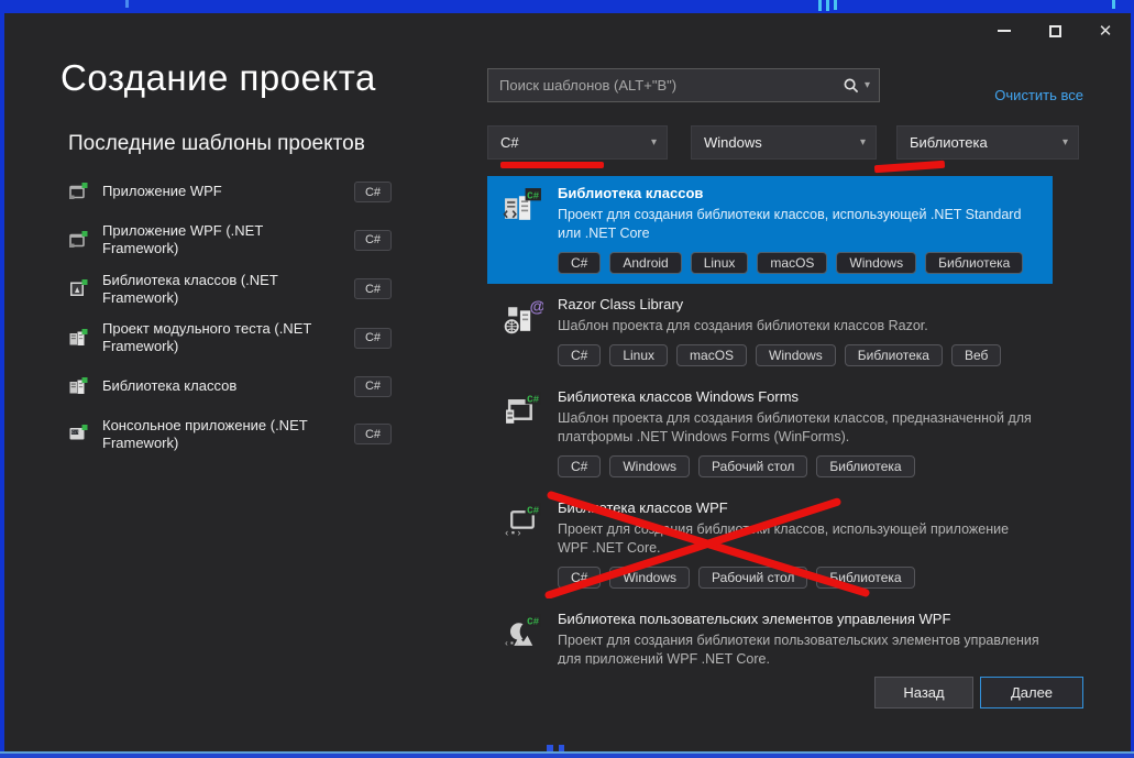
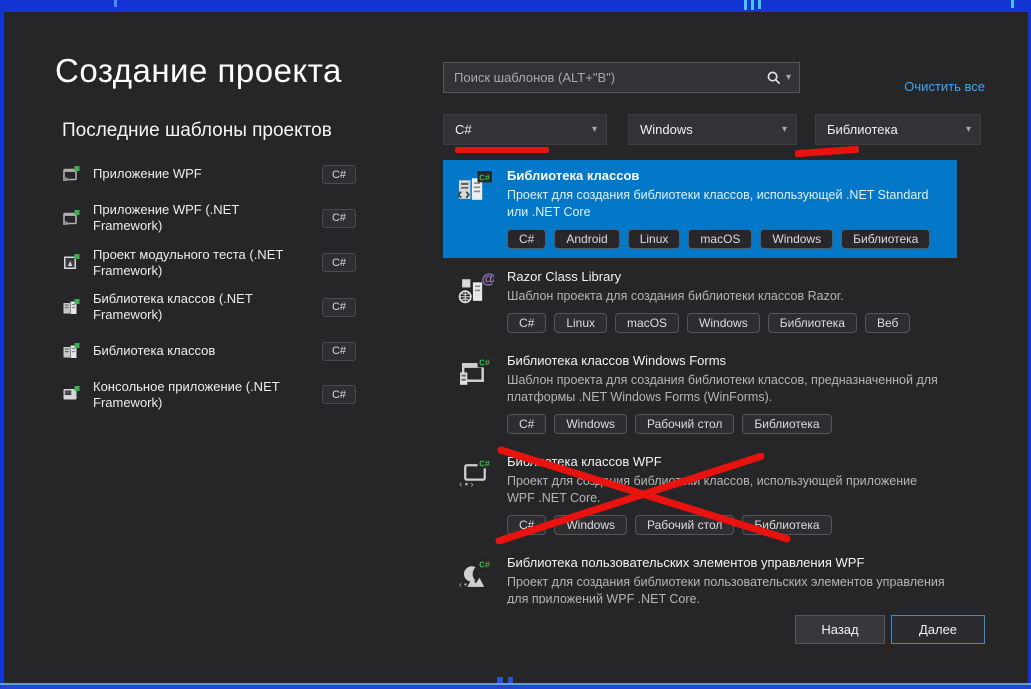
- ✕
  Создание проекта
  Последние шаблоны проектов
  Приложение WPF
  C#
  Приложение WPF (.NET Framework)
  C#
- Библиотека классов (.NET Framework)
+ Проект модульного теста (.NET Framework)
  C#
- Проект модульного теста (.NET Framework)
+ Библиотека классов (.NET Framework)
  C#
  Библиотека классов
  C#
  Консольное приложение (.NET Framework)
  C#
  Поиск шаблонов (ALT+"B")
  ▾
  Очистить все
  C#
  ▾
  Windows
  ▾
  Библиотека
  ▾
  C#
  Библиотека классов
  Проект для создания библиотеки классов, использующей .NET Standard или .NET Core
  C#
  Android
  Linux
  macOS
  Windows
  Библиотека
  @
  Razor Class Library
  Шаблон проекта для создания библиотеки классов Razor.
  C#
  Linux
  macOS
  Windows
  Библиотека
  Веб
  C#
  Библиотека классов Windows Forms
  Шаблон проекта для создания библиотеки классов, предназначенной для платформы .NET Windows Forms (WinForms).
  C#
  Windows
  Рабочий стол
  Библиотека
  ‹▪›
  C#
  Битека классов WPF
  Проект для сония библиои классов, использующей приложение WPF .NET Core.
  C#
  Windows
  Рабочий стол
  Библиотека
  ‹▪›
  C#
  Библиотека пользовательских элементов управления WPF
  Проект для создания библиотеки пользовательских элементов управления для приложений WPF .NET Core.
  Назад
  Далее
